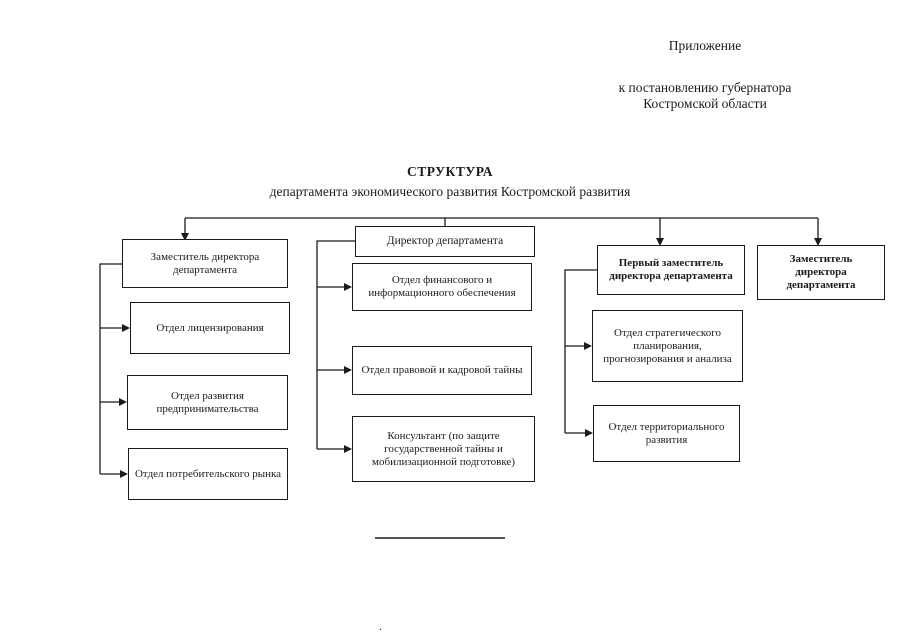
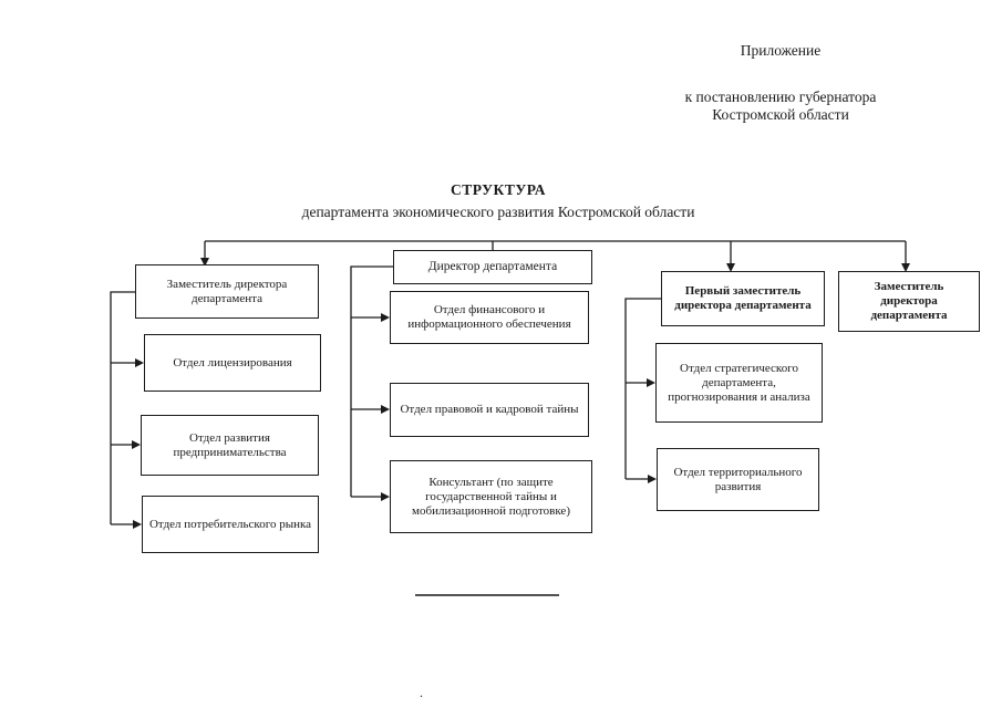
  Приложение
  к постановлению губернатора
  Костромской области
  СТРУКТУРА
- департамента экономического развития Костромской развития
+ департамента экономического развития Костромской области
  Директор департамента
  Заместитель директора департамента
  Отдел лицензирования
  Отдел развития предпринимательства
  Отдел потребительского рынка
  Отдел финансового и информационного обеспечения
  Отдел правовой и кадровой тайны
  Консультант (по защите государственной тайны и мобилизационной подготовке)
  Первый заместитель директора департамента
- Отдел стратегического планирования, прогнозирования и анализа
+ Отдел стратегического департамента, прогнозирования и анализа
  Отдел территориального развития
  Заместитель директора департамента
  .
